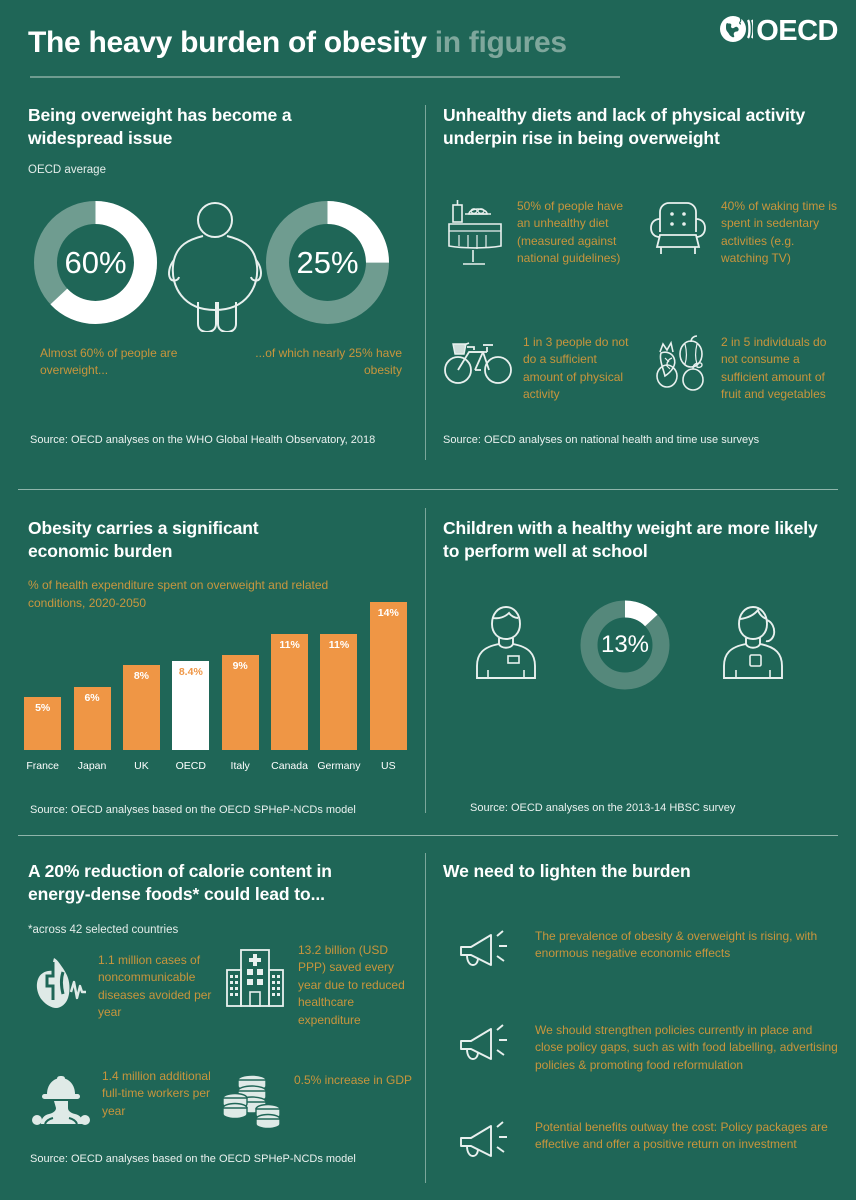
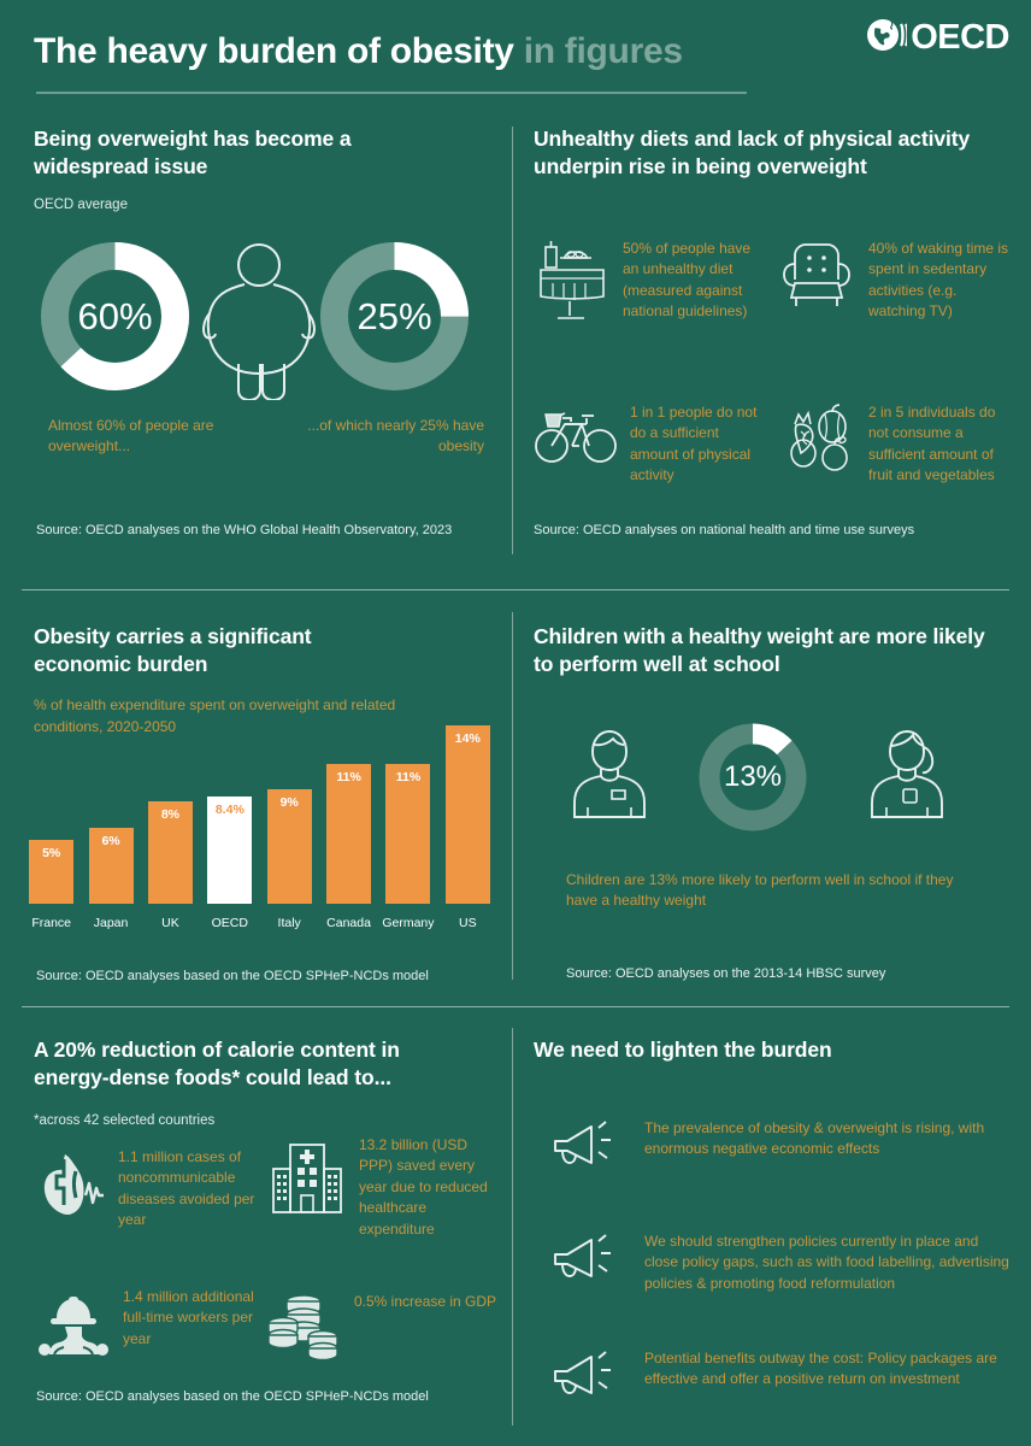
  The heavy burden of obesity in figures
  OECD
  Being overweight has become a widespread issue
  OECD average
  60%
  25%
  Almost 60% of people are overweight...
  ...of which nearly 25% have obesity
- Source: OECD analyses on the WHO Global Health Observatory, 2018
+ Source: OECD analyses on the WHO Global Health Observatory, 2023
  Unhealthy diets and lack of physical activity underpin rise in being overweight
  50% of people have an unhealthy diet (measured against national guidelines)
  40% of waking time is spent in sedentary activities (e.g. watching TV)
- 1 in 3 people do not do a sufficient amount of physical activity
+ 1 in 1 people do not do a sufficient amount of physical activity
  2 in 5 individuals do not consume a sufficient amount of fruit and vegetables
  Source: OECD analyses on national health and time use surveys
  Obesity carries a significant economic burden
  % of health expenditure spent on overweight and related conditions, 2020-2050
  5%
  6%
  8%
  8.4%
  9%
  11%
  11%
  14%
  France
  Japan
  UK
  OECD
  Italy
  Canada
  Germany
  US
  Source: OECD analyses based on the OECD SPHeP-NCDs model
  Children with a healthy weight are more likely to perform well at school
  13%
+ Children are 13% more likely to perform well in school if they have a healthy weight
  Source: OECD analyses on the 2013-14 HBSC survey
  A 20% reduction of calorie content in energy-dense foods* could lead to...
  *across 42 selected countries
  1.1 million cases of noncommunicable diseases avoided per year
  13.2 billion (USD PPP) saved every year due to reduced healthcare expenditure
  1.4 million additional full-time workers per year
  0.5% increase in GDP
  Source: OECD analyses based on the OECD SPHeP-NCDs model
  We need to lighten the burden
  The prevalence of obesity & overweight is rising, with enormous negative economic effects
  We should strengthen policies currently in place and close policy gaps, such as with food labelling, advertising policies & promoting food reformulation
  Potential benefits outway the cost: Policy packages are effective and offer a positive return on investment
